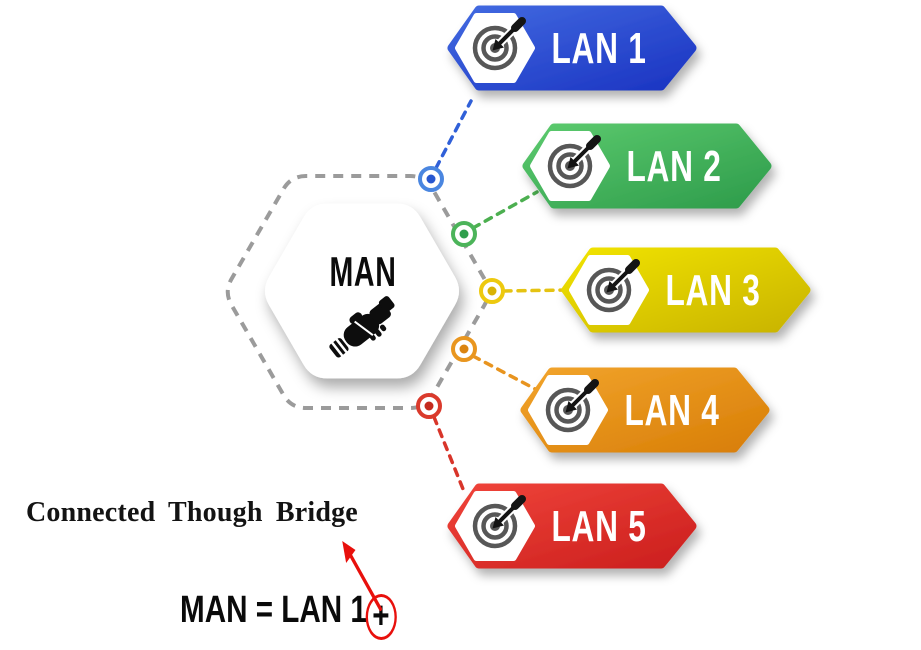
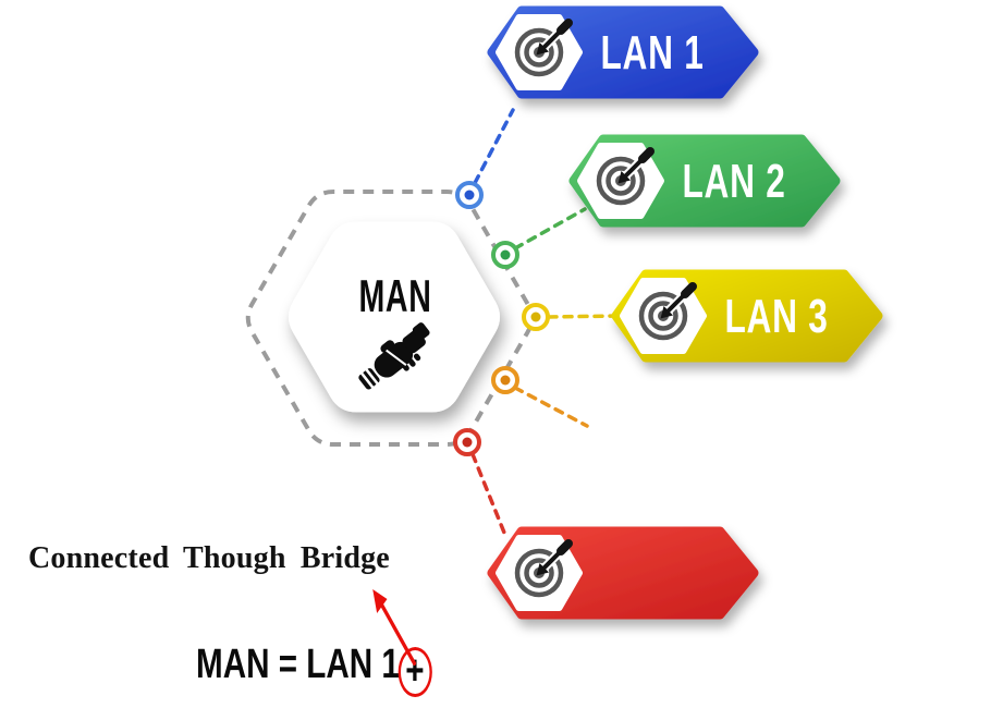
  MAN
  LAN 1
  LAN 2
  LAN 3
- LAN 4
- LAN 5
  Connected Though Bridge
  MAN = LAN 1
  +
